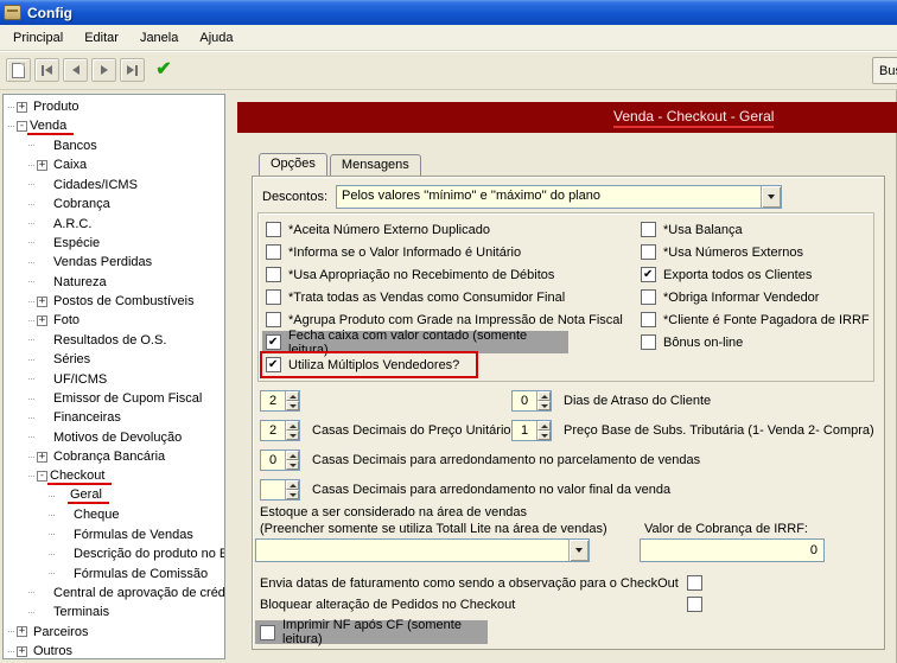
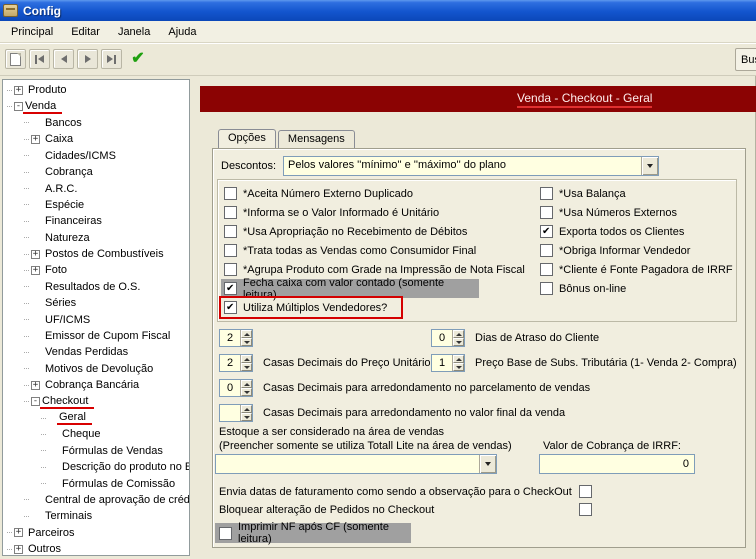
  Config
  Principal
  Editar
  Janela
  Ajuda
  ✔
  +
  Produto
  -
  Venda
  Bancos
  +
  Caixa
  Cidades/ICMS
  Cobrança
  A.R.C.
  Espécie
- Vendas Perdidas
+ Financeiras
  Natureza
  +
  Postos de Combustíveis
  +
  Foto
  Resultados de O.S.
  Séries
  UF/ICMS
  Emissor de Cupom Fiscal
- Financeiras
+ Vendas Perdidas
  Motivos de Devolução
  +
  Cobrança Bancária
  -
  Checkout
  Geral
  Cheque
  Fórmulas de Vendas
  Descrição do produto no E
  Fórmulas de Comissão
  Central de aprovação de créd
  Terminais
  +
  Parceiros
  +
  Outros
  Venda - Checkout - Geral
  Opções
  Mensagens
  Descontos:
  Pelos valores ''mínimo'' e ''máximo'' do plano
  *Aceita Número Externo Duplicado
  *Informa se o Valor Informado é Unitário
  *Usa Apropriação no Recebimento de Débitos
  *Trata todas as Vendas como Consumidor Final
  *Agrupa Produto com Grade na Impressão de Nota Fiscal
  Fecha caixa com valor contado (somente leitura)
  Utiliza Múltiplos Vendedores?
  *Usa Balança
  *Usa Números Externos
  Exporta todos os Clientes
  *Obriga Informar Vendedor
  *Cliente é Fonte Pagadora de IRRF
  Bônus on-line
  2
  0
  Dias de Atraso do Cliente
  2
  Casas Decimais do Preço Unitário
  1
  Preço Base de Subs. Tributária (1- Venda 2- Compra)
  0
  Casas Decimais para arredondamento no parcelamento de vendas
  Casas Decimais para arredondamento no valor final da venda
  Estoque a ser considerado na área de vendas
  (Preencher somente se utiliza Totall Lite na área de vendas)
  Valor de Cobrança de IRRF:
  0
  Envia datas de faturamento como sendo a observação para o CheckOut
  Bloquear alteração de Pedidos no Checkout
  Imprimir NF após CF (somente leitura)
